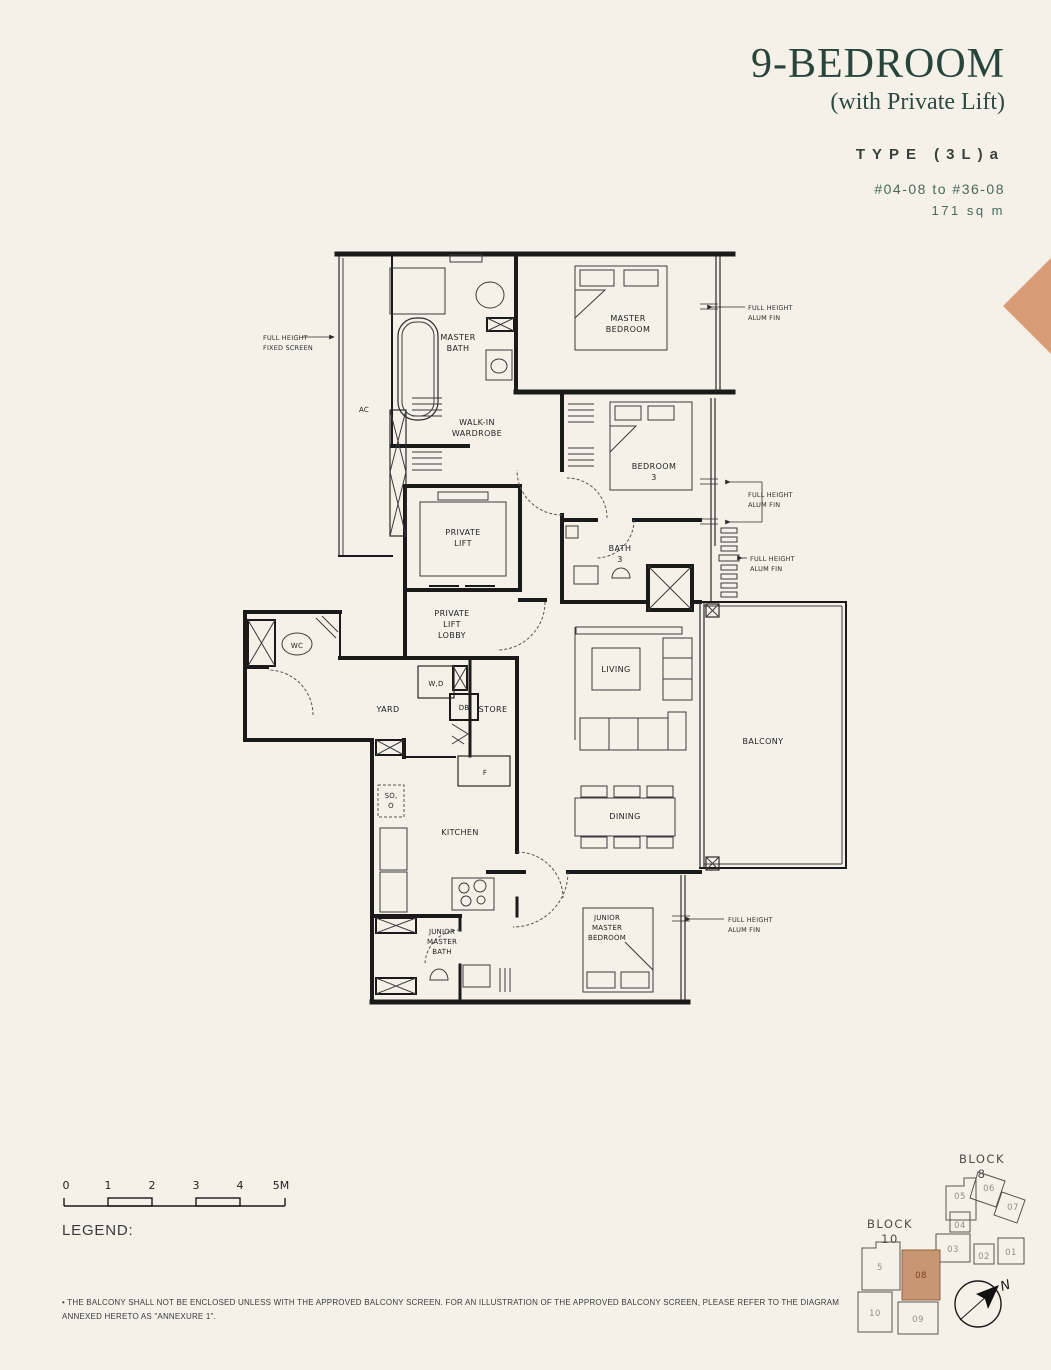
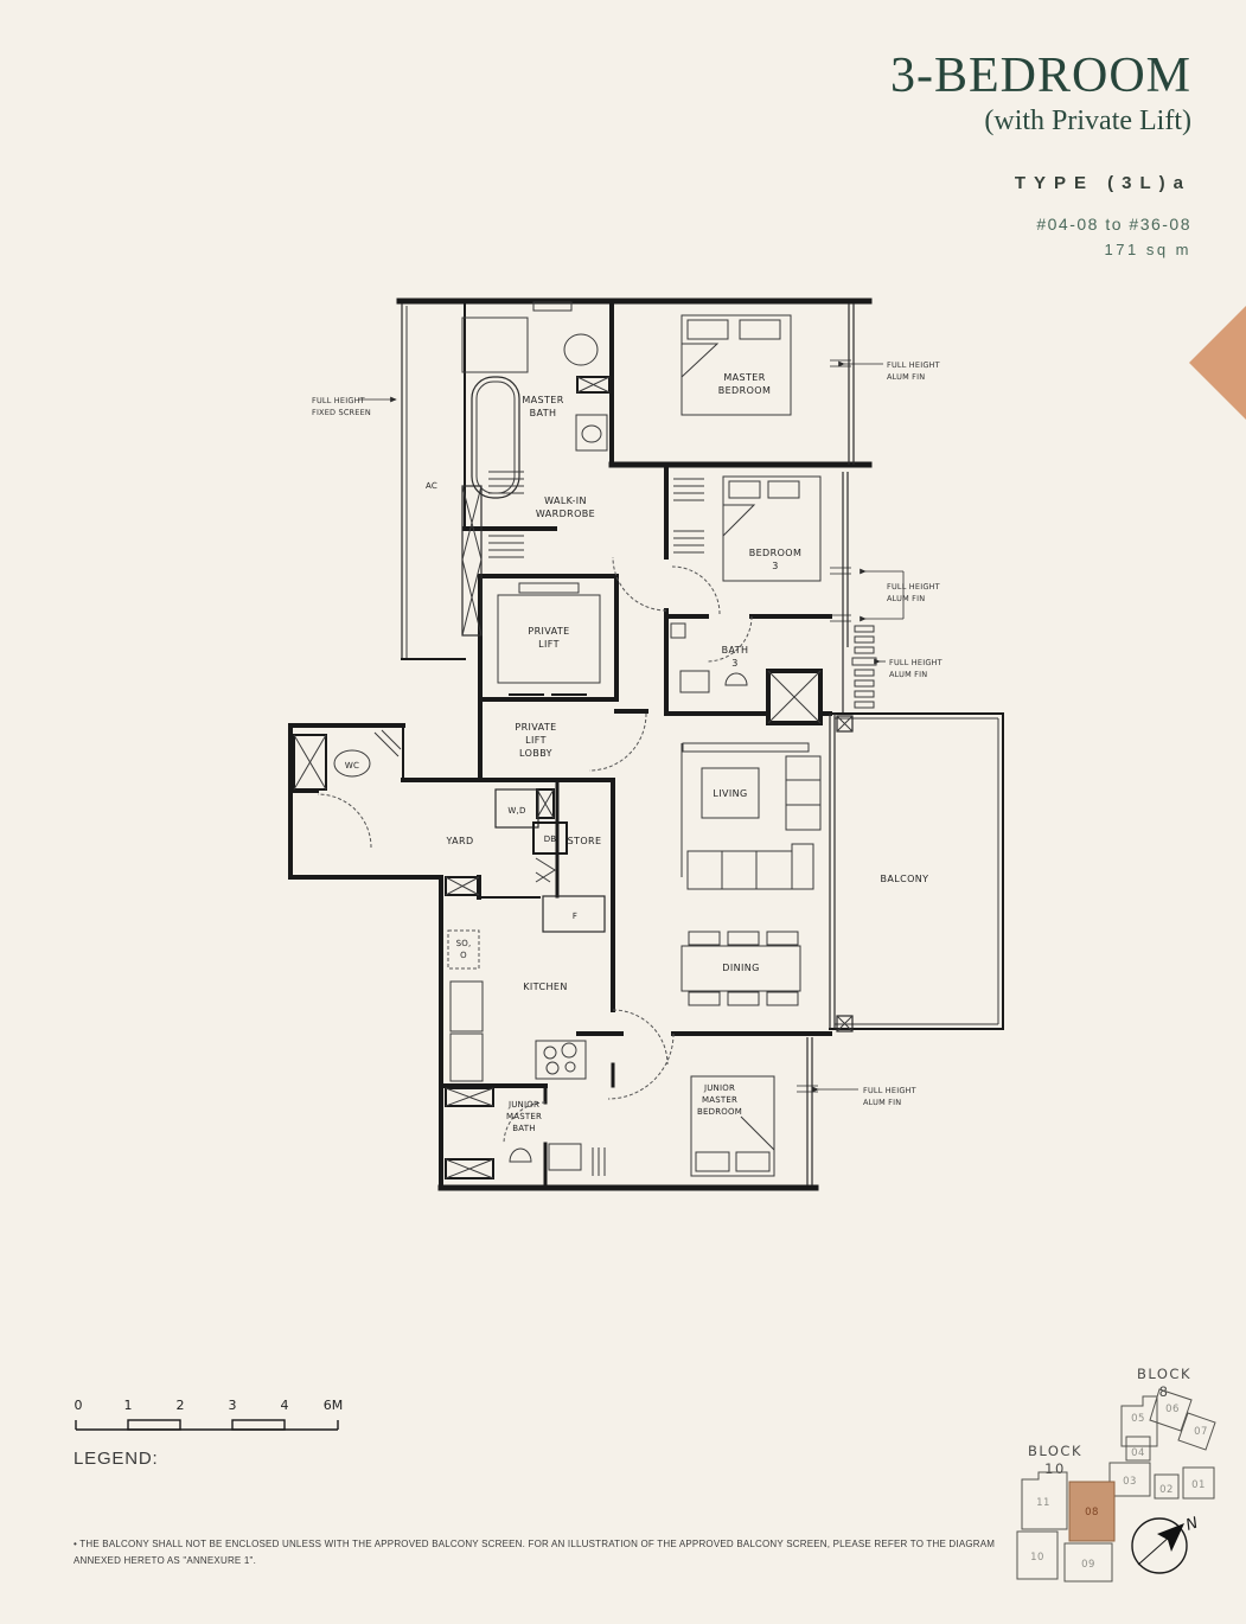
- 9-BEDROOM
+ 3-BEDROOM
  (with Private Lift)
  TYPE (3L)a
  #04-08 to #36-08
  171 sq m
  MASTER
  BATH
  MASTER
  BEDROOM
  WALK-IN
  WARDROBE
  BEDROOM
  3
  PRIVATE
  LIFT
  BATH
  3
  PRIVATE
  LIFT
  LOBBY
  WC
  YARD
  W,D
  DB
  STORE
  F
  SO,
  O
  KITCHEN
  LIVING
  DINING
  BALCONY
  JUNIOR
  MASTER
  BATH
  JUNIOR
  MASTER
  BEDROOM
  AC
  FULL HEIGHT
  FIXED SCREEN
  FULL HEIGHT
  ALUM FIN
  FULL HEIGHT
  ALUM FIN
  FULL HEIGHT
  ALUM FIN
  FULL HEIGHT
  ALUM FIN
  0
  1
  2
  3
  4
- 5M
+ 6M
  BLOCK
  8
  05
  06
  07
  04
  03
  02
  01
  BLOCK
  10
- 5
+ 11
  08
  10
  09
  LEGEND:
  • THE BALCONY SHALL NOT BE ENCLOSED UNLESS WITH THE APPROVED BALCONY SCREEN. FOR AN ILLUSTRATION OF THE APPROVED BALCONY SCREEN, PLEASE REFER TO THE DIAGRAM ANNEXED HERETO AS "ANNEXURE 1".
